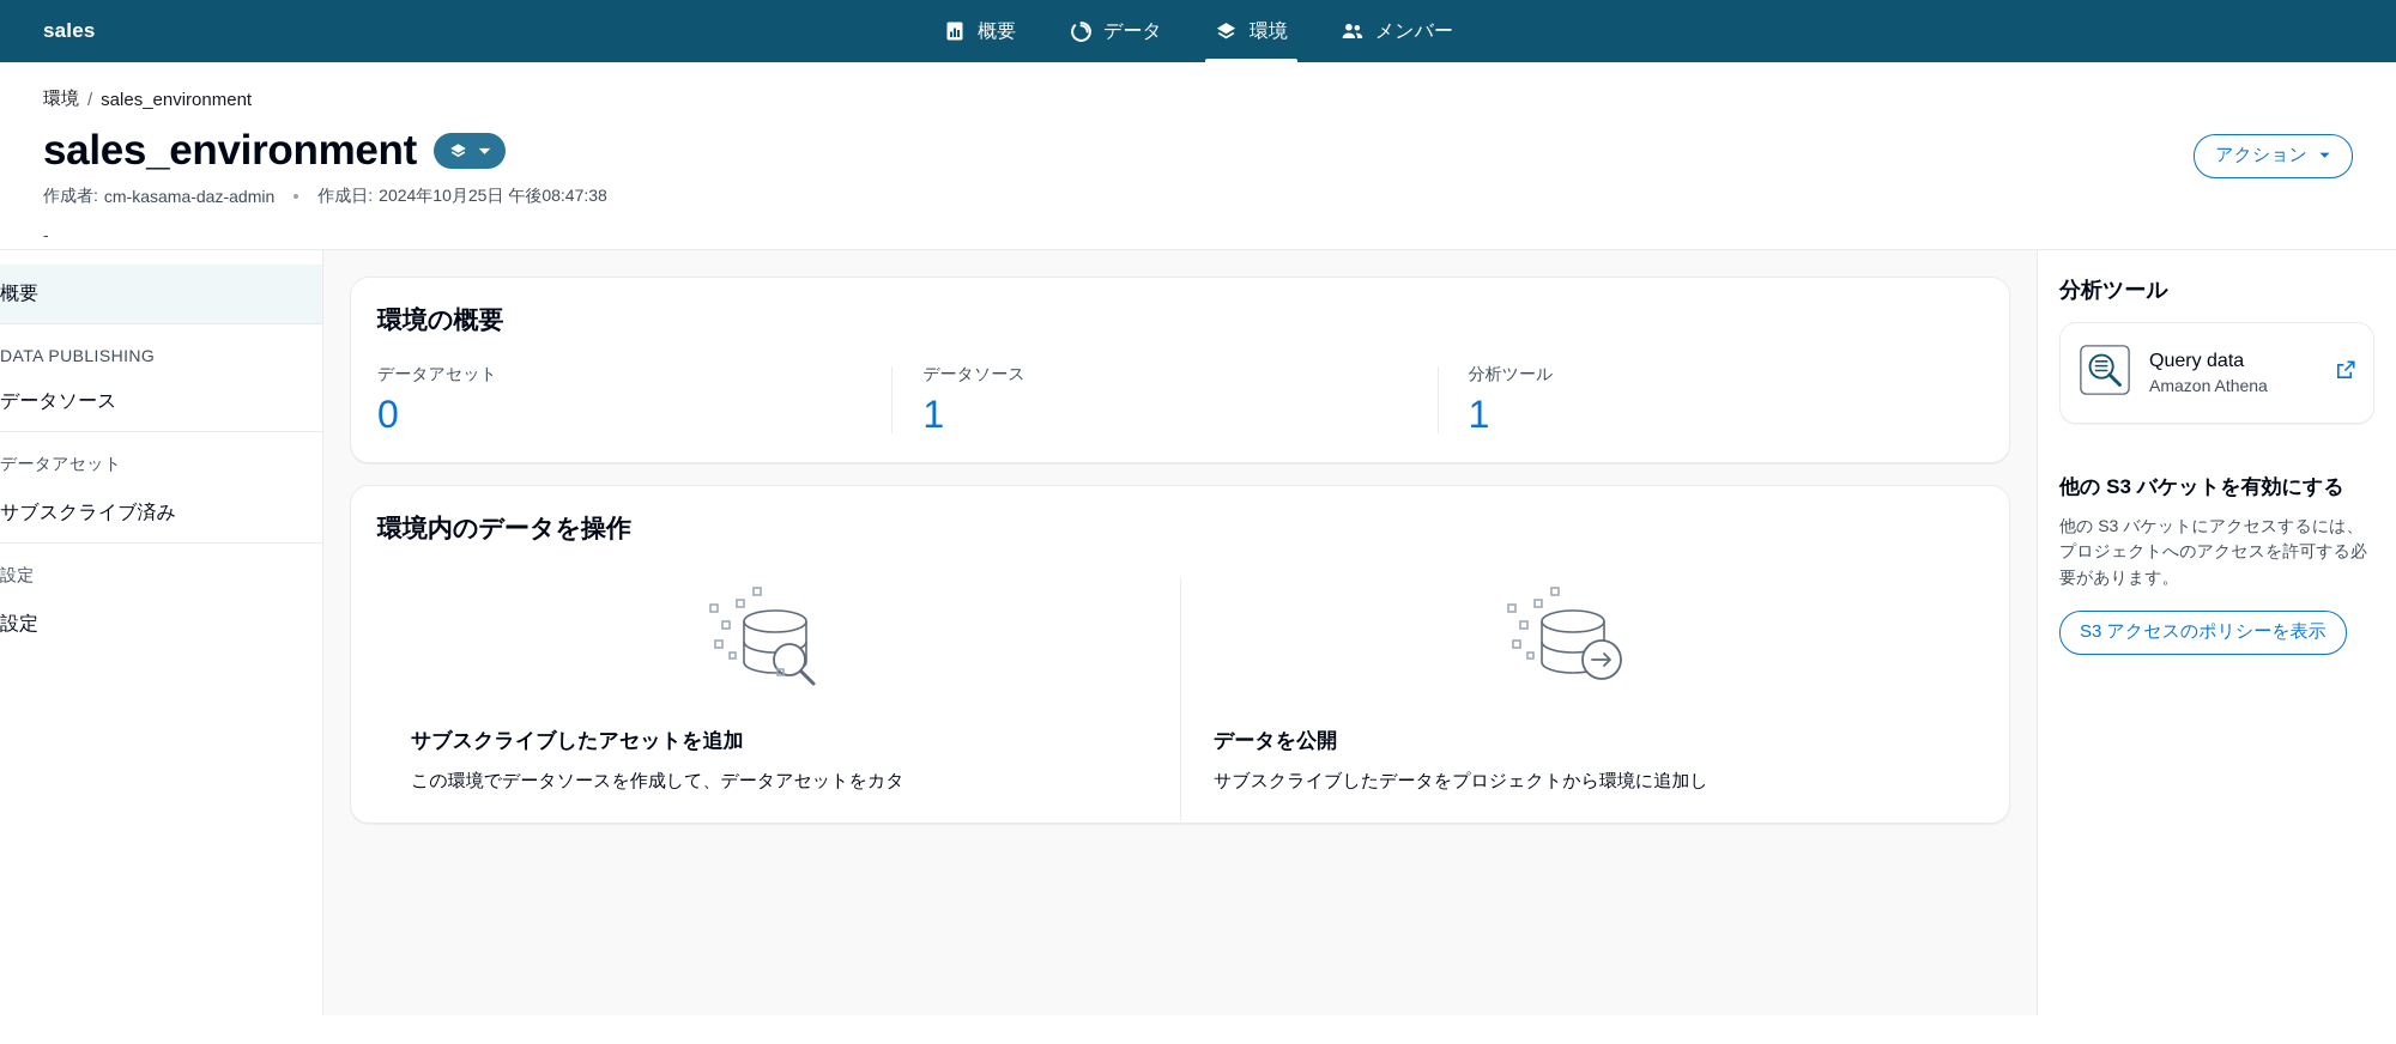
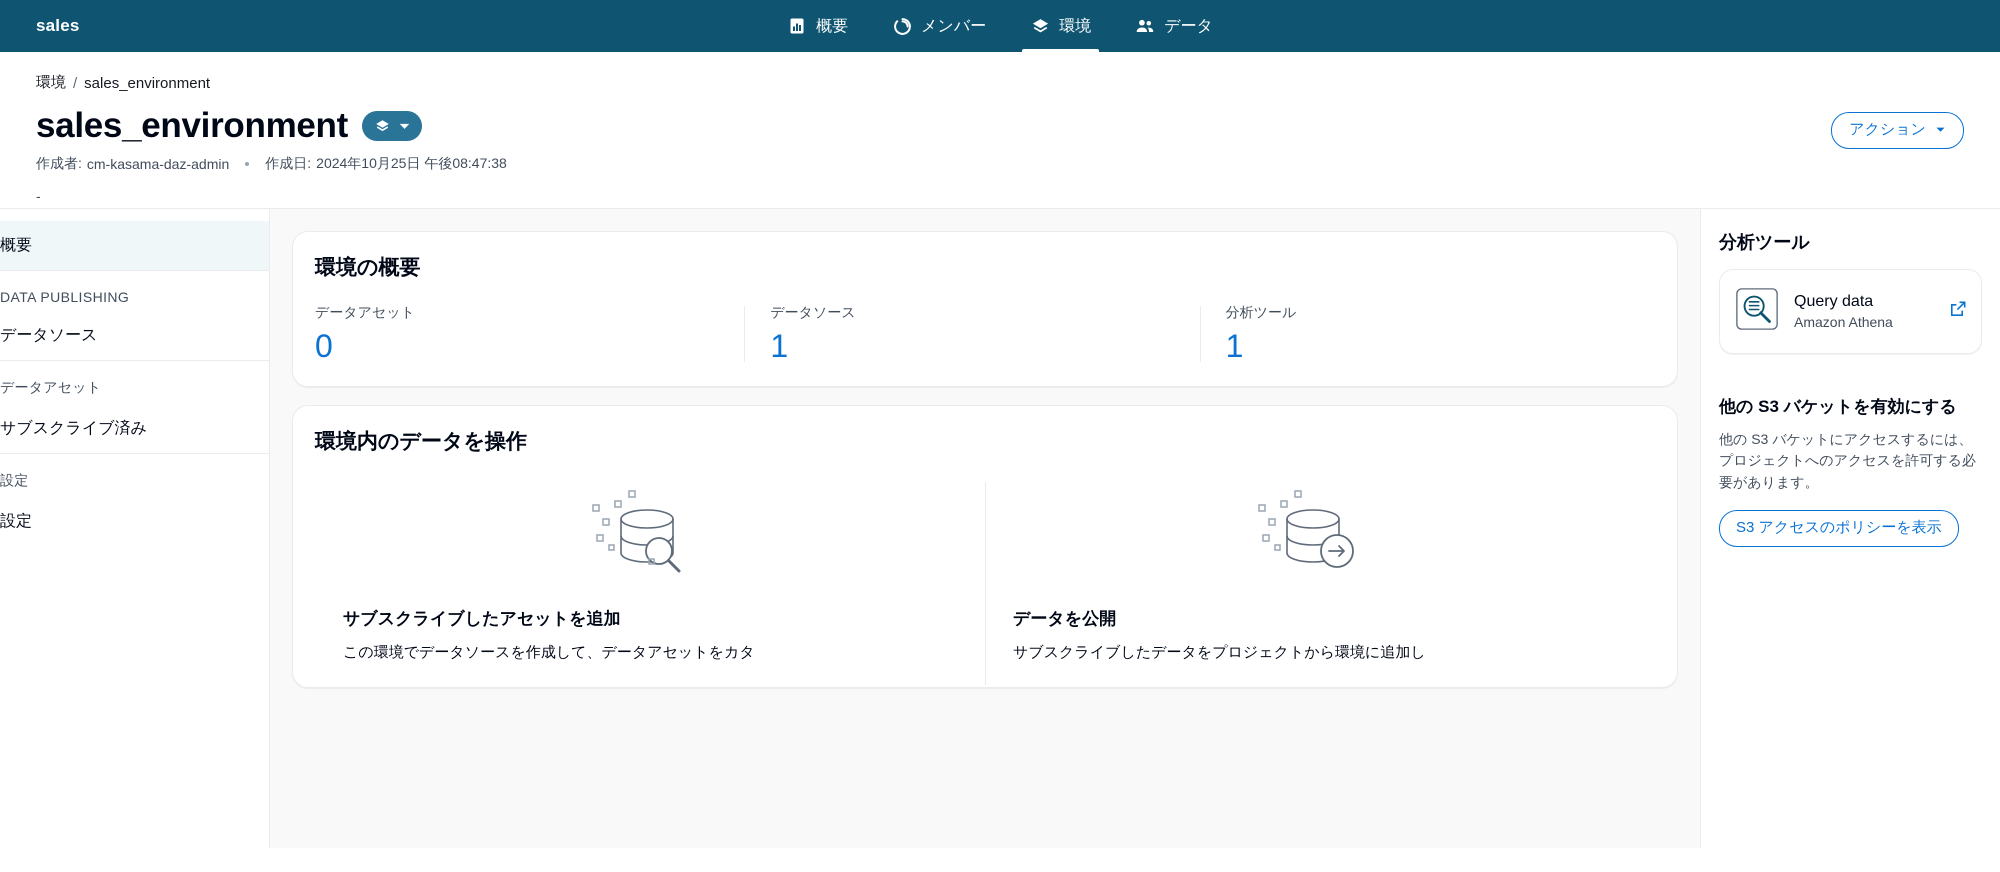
  sales
  概要
- データ
+ メンバー
  環境
- メンバー
+ データ
  環境
  /
  sales_environment
  sales_environment
  作成者:
  cm-kasama-daz-admin
  作成日:
  2024年10月25日 午後08:47:38
  -
  アクション
  概要
  DATA PUBLISHING
  データソース
  データアセット
  サブスクライブ済み
  設定
  設定
  環境の概要
  データアセット
  0
  データソース
  1
  分析ツール
  1
  環境内のデータを操作
  サブスクライブしたアセットを追加
  この環境でデータソースを作成して、データアセットをカタ
  データを公開
  サブスクライブしたデータをプロジェクトから環境に追加し
  分析ツール
  Query data
  Amazon Athena
  他の S3 バケットを有効にする
  他の S3 バケットにアクセスするには、プロジェクトへのアクセスを許可する必要があります。
  S3 アクセスのポリシーを表示
